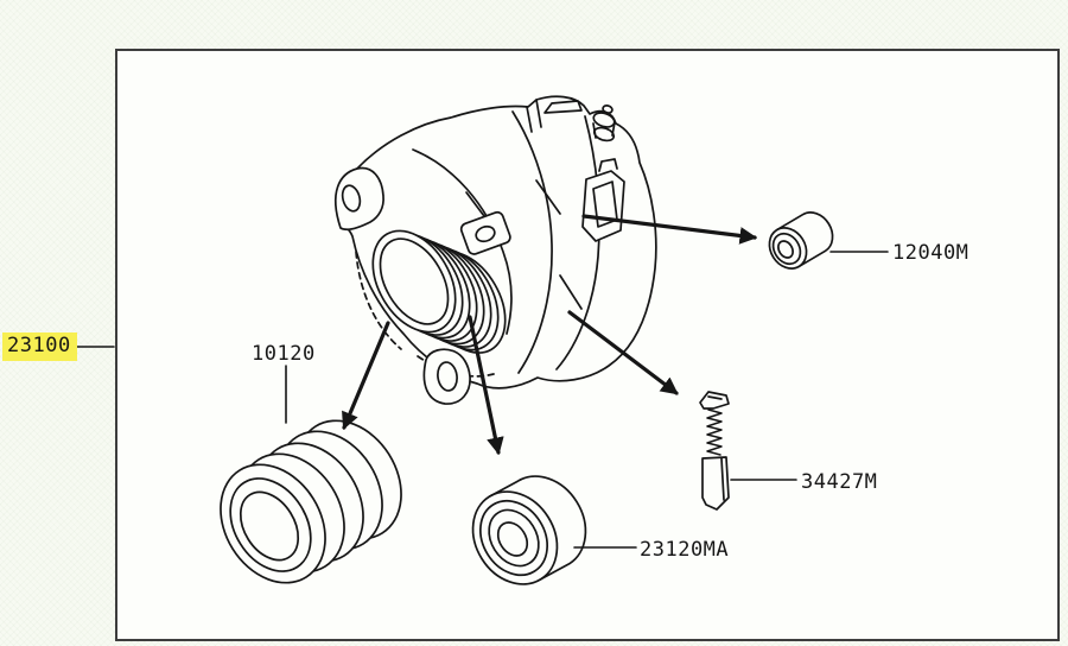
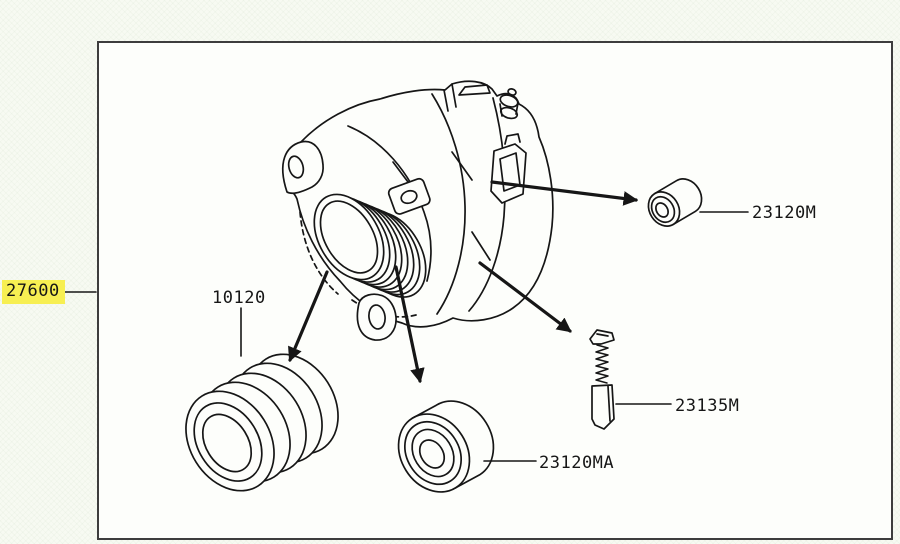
- 23100
+ 27600
  10120
- 12040M
+ 23120M
- 34427M
+ 23135M
  23120MA
